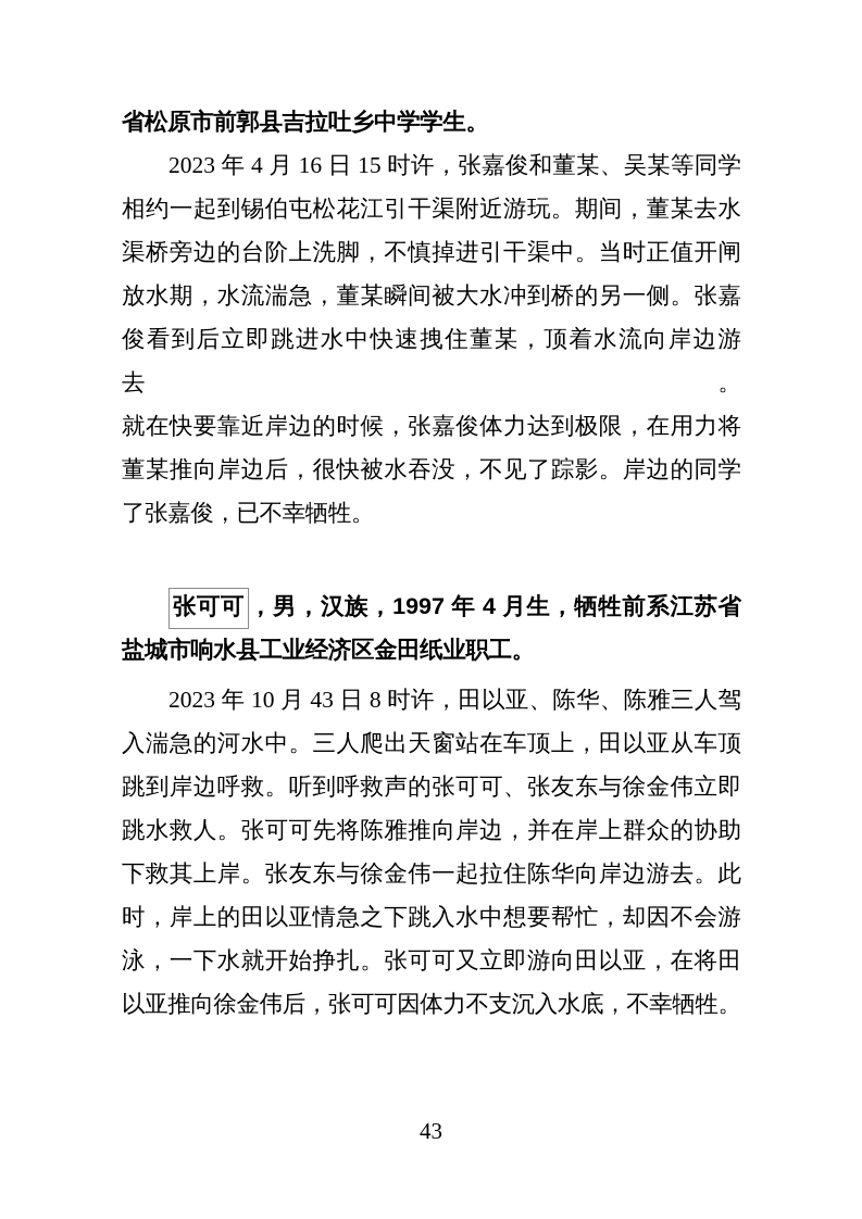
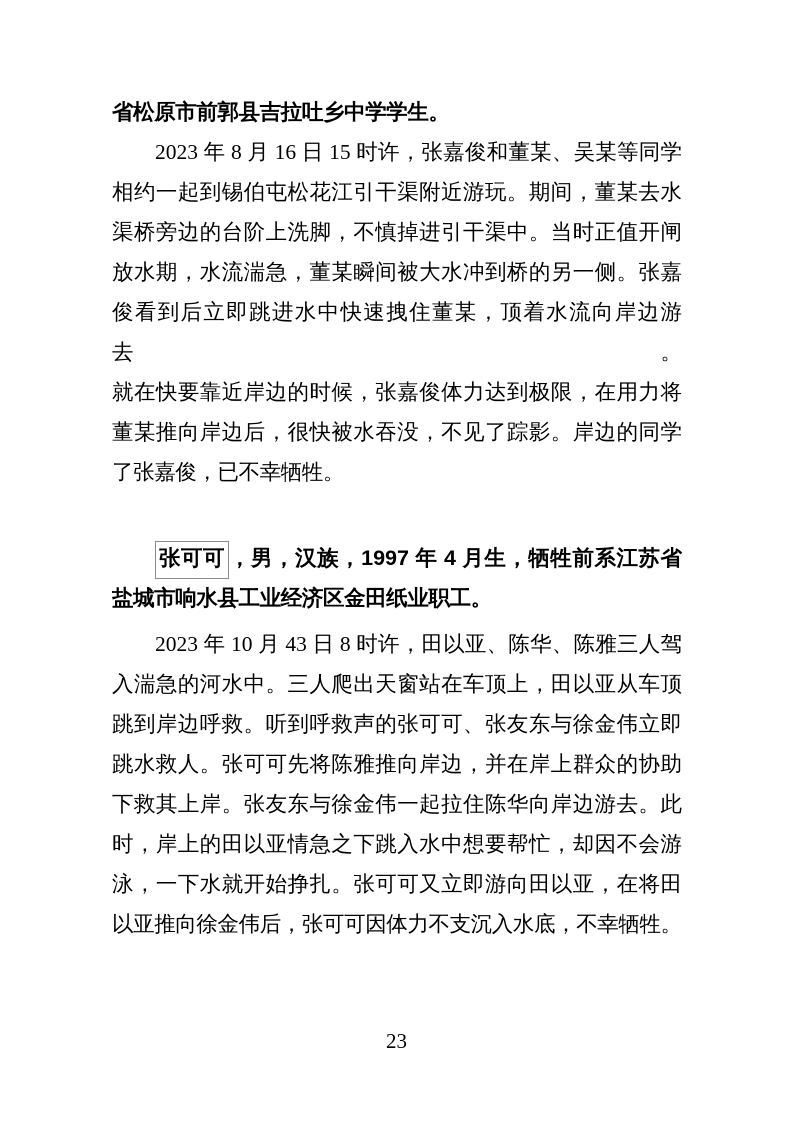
  省松原市前郭县吉拉吐乡中学学生。
- 2023 年 4 月 16 日 15 时许，张嘉俊和董某、吴某等同学
+ 2023 年 8 月 16 日 15 时许，张嘉俊和董某、吴某等同学
  相约一起到锡伯屯松花江引干渠附近游玩。期间，董某去水
  渠桥旁边的台阶上洗脚，不慎掉进引干渠中。当时正值开闸
  放水期，水流湍急，董某瞬间被大水冲到桥的另一侧。张嘉
  俊看到后立即跳进水中快速拽住董某，顶着水流向岸边游去。
  就在快要靠近岸边的时候，张嘉俊体力达到极限，在用力将
  董某推向岸边后，很快被水吞没，不见了踪影。岸边的同学
  了张嘉俊，已不幸牺牲。
  张可可 ，男，汉族，1997 年 4 月生，牺牲前系江苏省
  盐城市响水县工业经济区金田纸业职工。
  2023 年 10 月 43 日 8 时许，田以亚、陈华、陈雅三人驾
  入湍急的河水中。三人爬出天窗站在车顶上，田以亚从车顶
  跳到岸边呼救。听到呼救声的张可可、张友东与徐金伟立即
  跳水救人。张可可先将陈雅推向岸边，并在岸上群众的协助
  下救其上岸。张友东与徐金伟一起拉住陈华向岸边游去。此
  时，岸上的田以亚情急之下跳入水中想要帮忙，却因不会游
  泳，一下水就开始挣扎。张可可又立即游向田以亚，在将田
  以亚推向徐金伟后，张可可因体力不支沉入水底，不幸牺牲。
- 43
+ 23
